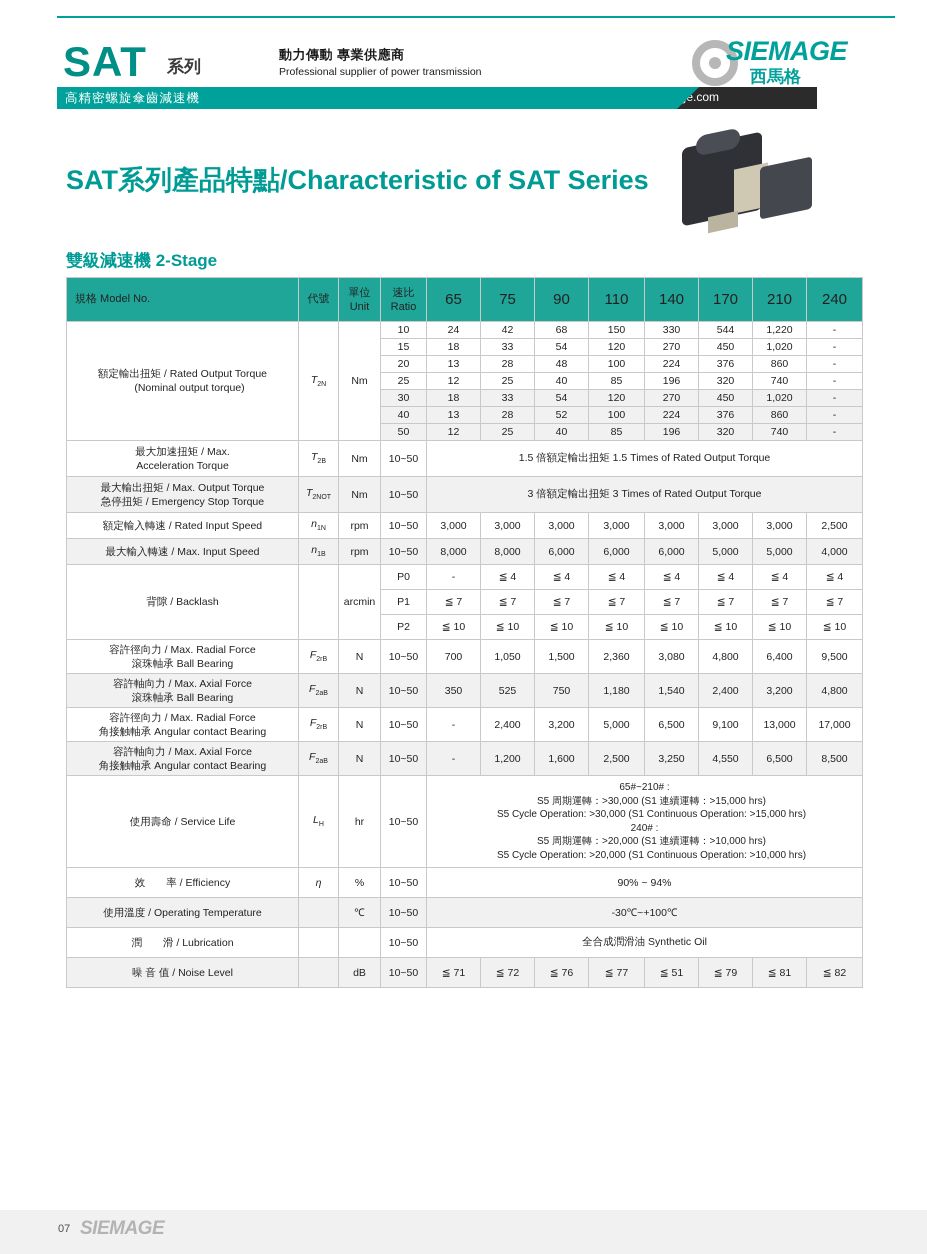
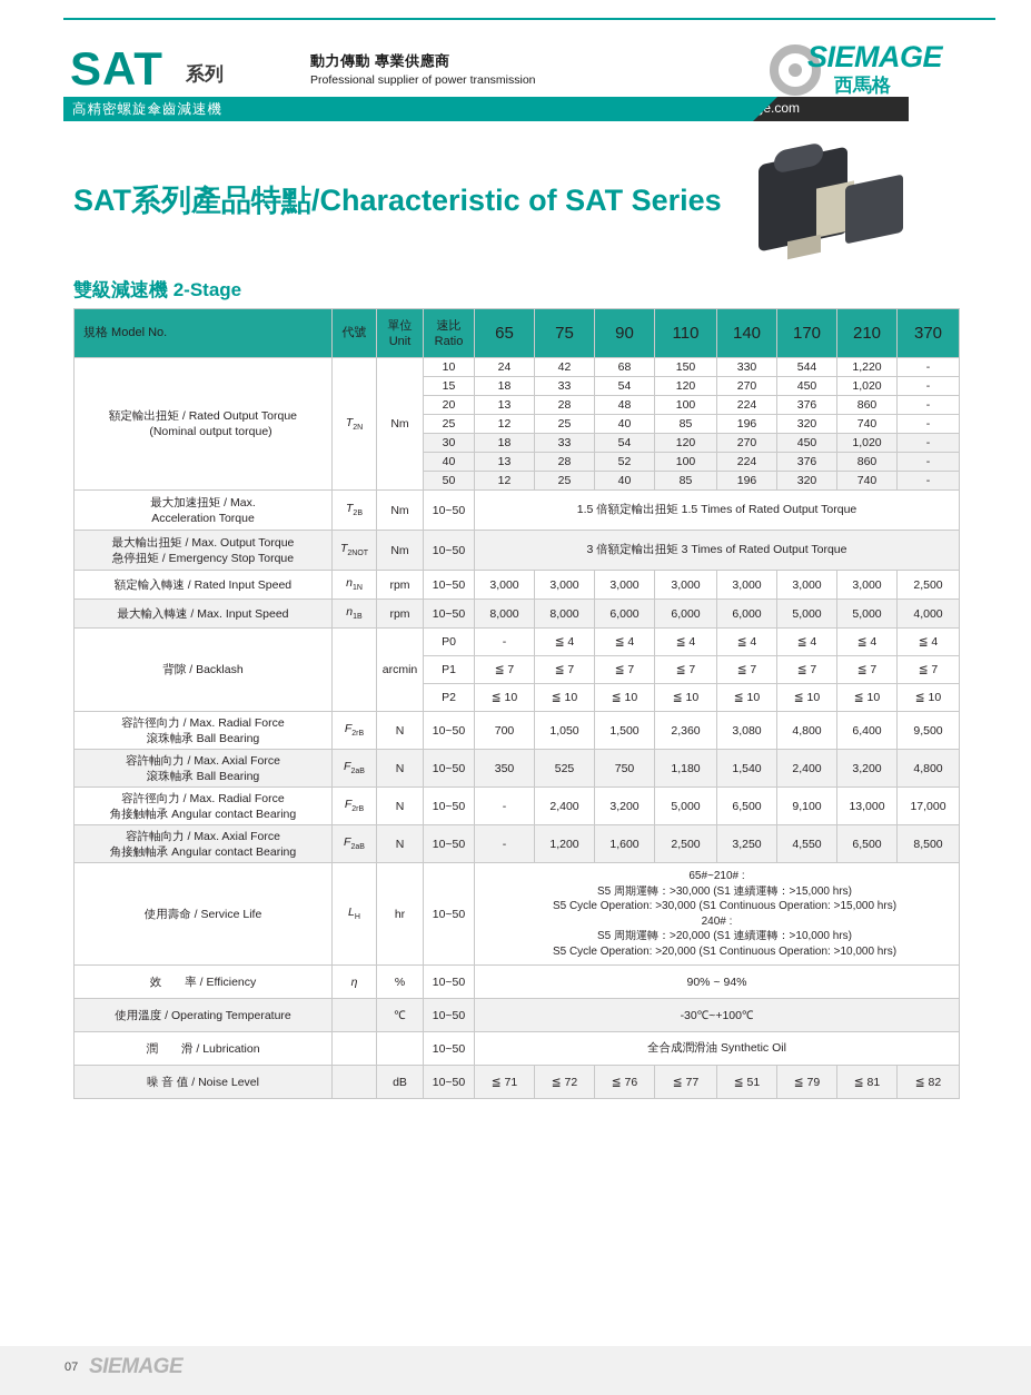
  SAT
  系列
  動力傳動 專業供應商
  Professional supplier of power transmission
  高精密螺旋傘齒減速機
  SIEMAGE
  西馬格
  SAT系列產品特點/Characteristic of SAT Series
  雙級減速機 2-Stage
- 規格 Model No.	代號	單位 Unit	速比 Ratio	65	75	90	110	140	170	210	240
+ 規格 Model No.	代號	單位 Unit	速比 Ratio	65	75	90	110	140	170	210	370
  額定輸出扭矩 / Rated Output Torque (Nominal output torque)	T	Nm	10	24	42	68	150	330	544	1,220	-
  15	18	33	54	120	270	450	1,020	-
  20	13	28	48	100	224	376	860	-
  25	12	25	40	85	196	320	740	-
  30	18	33	54	120	270	450	1,020	-
  40	13	28	52	100	224	376	860	-
  50	12	25	40	85	196	320	740	-
  最大加速扭矩 / Max. Acceleration Torque	T	Nm	10~50	1.5 倍額定輸出扭矩 1.5 Times of Rated Output Torque
  最大輸出扭矩 / Max. Output Torque 急停扭矩 / Emergency Stop Torque	T	Nm	10~50	3 倍額定輸出扭矩 3 Times of Rated Output Torque
  額定輸入轉速 / Rated Input Speed	n	rpm	10~50	3,000	3,000	3,000	3,000	3,000	3,000	3,000	2,500
  最大輸入轉速 / Max. Input Speed	n	rpm	10~50	8,000	8,000	6,000	6,000	6,000	5,000	5,000	4,000
  背隙 / Backlash		arcmin	P0	-	≦ 4	≦ 4	≦ 4	≦ 4	≦ 4	≦ 4	≦ 4
  P1	≦ 7	≦ 7	≦ 7	≦ 7	≦ 7	≦ 7	≦ 7	≦ 7
  P2	≦ 10	≦ 10	≦ 10	≦ 10	≦ 10	≦ 10	≦ 10	≦ 10
  容許徑向力 / Max. Radial Force 滾珠軸承 Ball Bearing	F	N	10~50	700	1,050	1,500	2,360	3,080	4,800	6,400	9,500
  容許軸向力 / Max. Axial Force 滾珠軸承 Ball Bearing	F	N	10~50	350	525	750	1,180	1,540	2,400	3,200	4,800
  容許徑向力 / Max. Radial Force 角接触軸承 Angular contact Bearing	F	N	10~50	-	2,400	3,200	5,000	6,500	9,100	13,000	17,000
  容許軸向力 / Max. Axial Force 角接触軸承 Angular contact Bearing	F	N	10~50	-	1,200	1,600	2,500	3,250	4,550	6,500	8,500
  使用壽命 / Service Life	L	hr	10~50	65#~210# : S5 周期運轉：>30,000 (S1 連續運轉：>15,000 hrs) S5 Cycle Operation: >30,000 (S1 Continuous Operation: >15,000 hrs) 240# : S5 周期運轉：>20,000 (S1 連續運轉：>10,000 hrs) S5 Cycle Operation: >20,000 (S1 Continuous Operation: >10,000 hrs)
  效 率 / Efficiency	η	%	10~50	90% ~ 94%
  使用溫度 / Operating Temperature		℃	10~50	-30℃~+100℃
  潤 滑 / Lubrication			10~50	全合成潤滑油 Synthetic Oil
  噪 音 值 / Noise Level		dB	10~50	≦ 71	≦ 72	≦ 76	≦ 77	≦ 51	≦ 79	≦ 81	≦ 82
  07
  SIEMAGE
